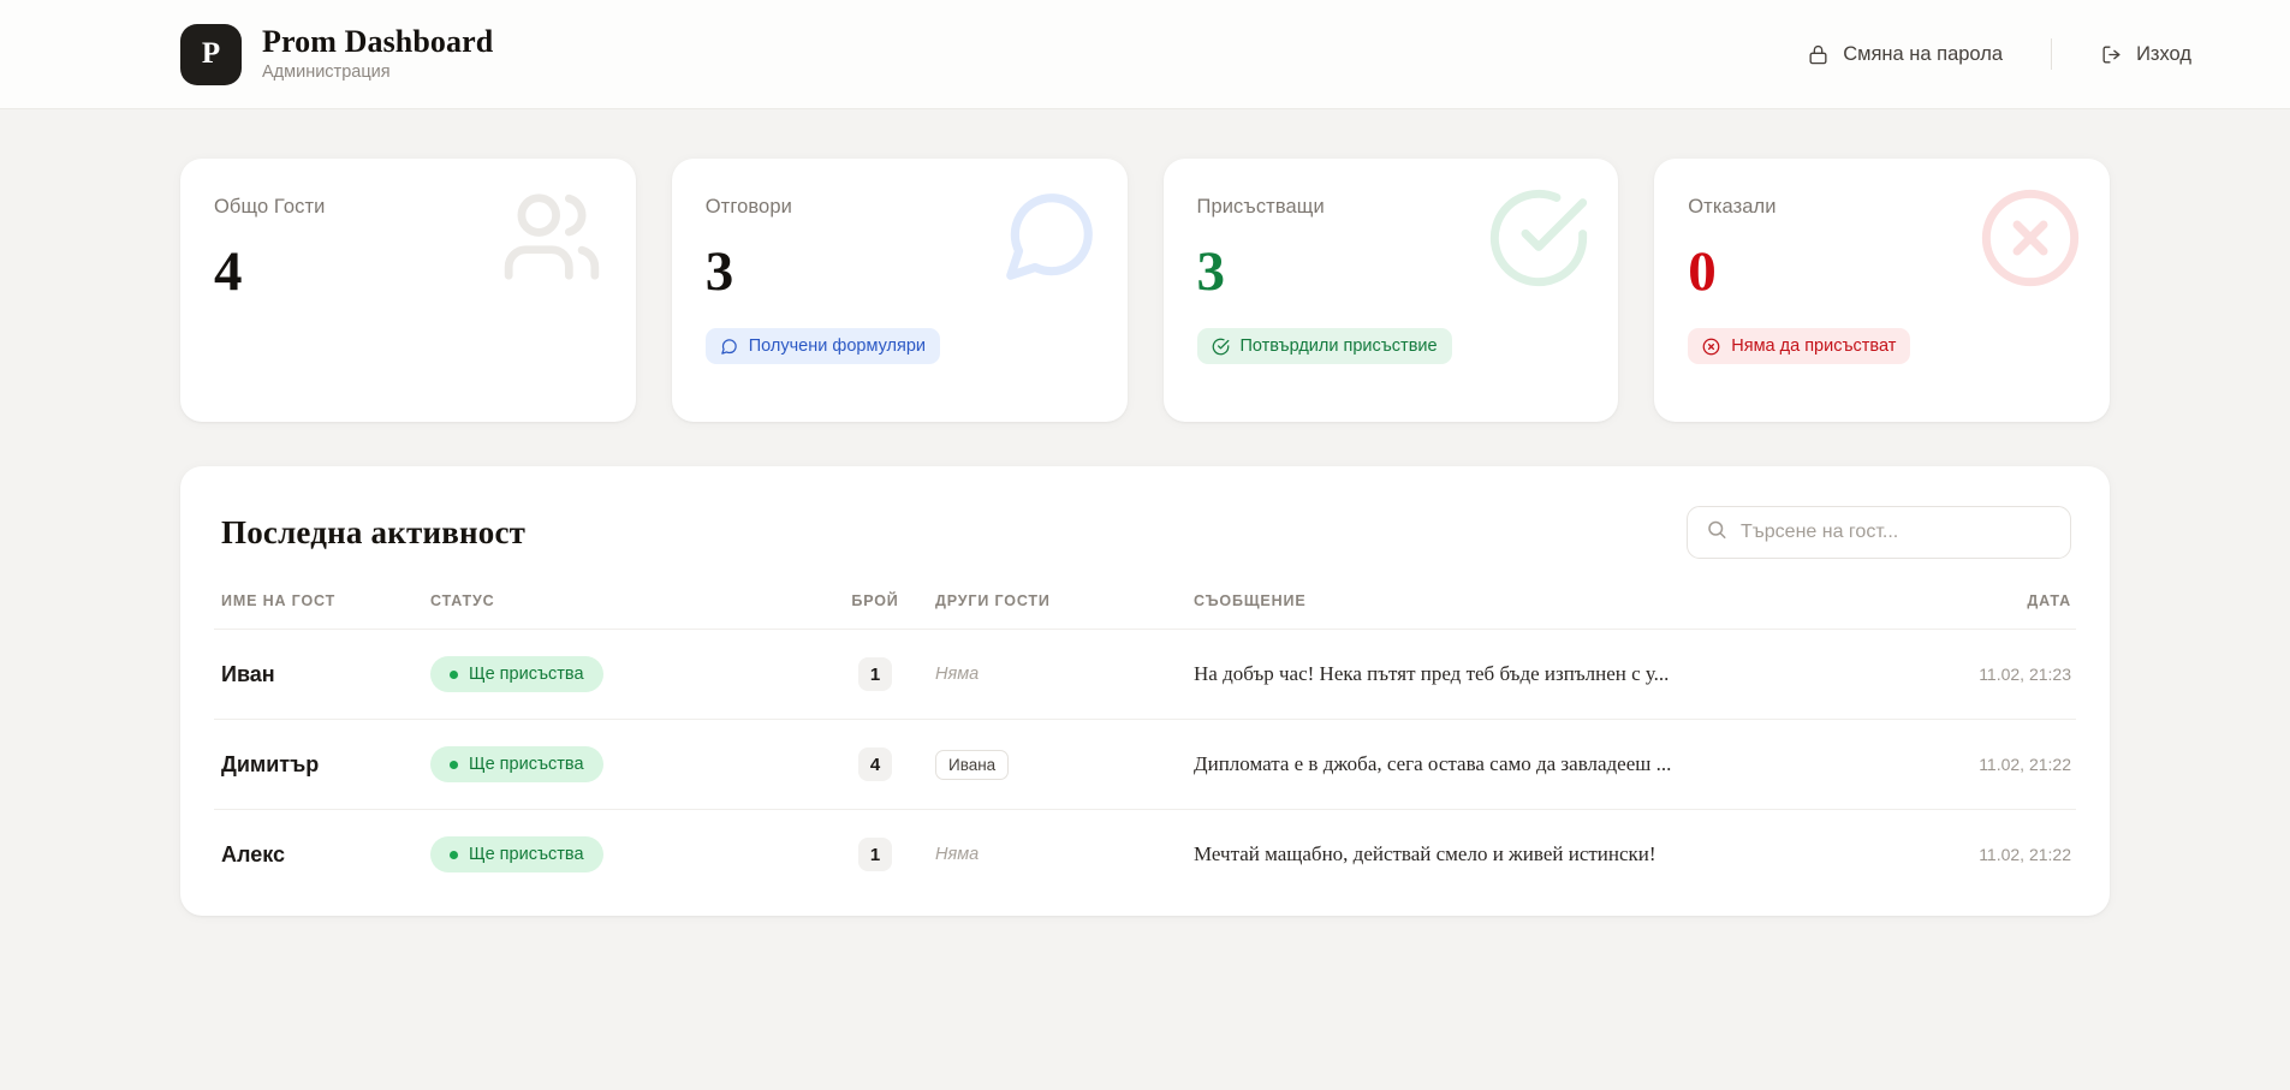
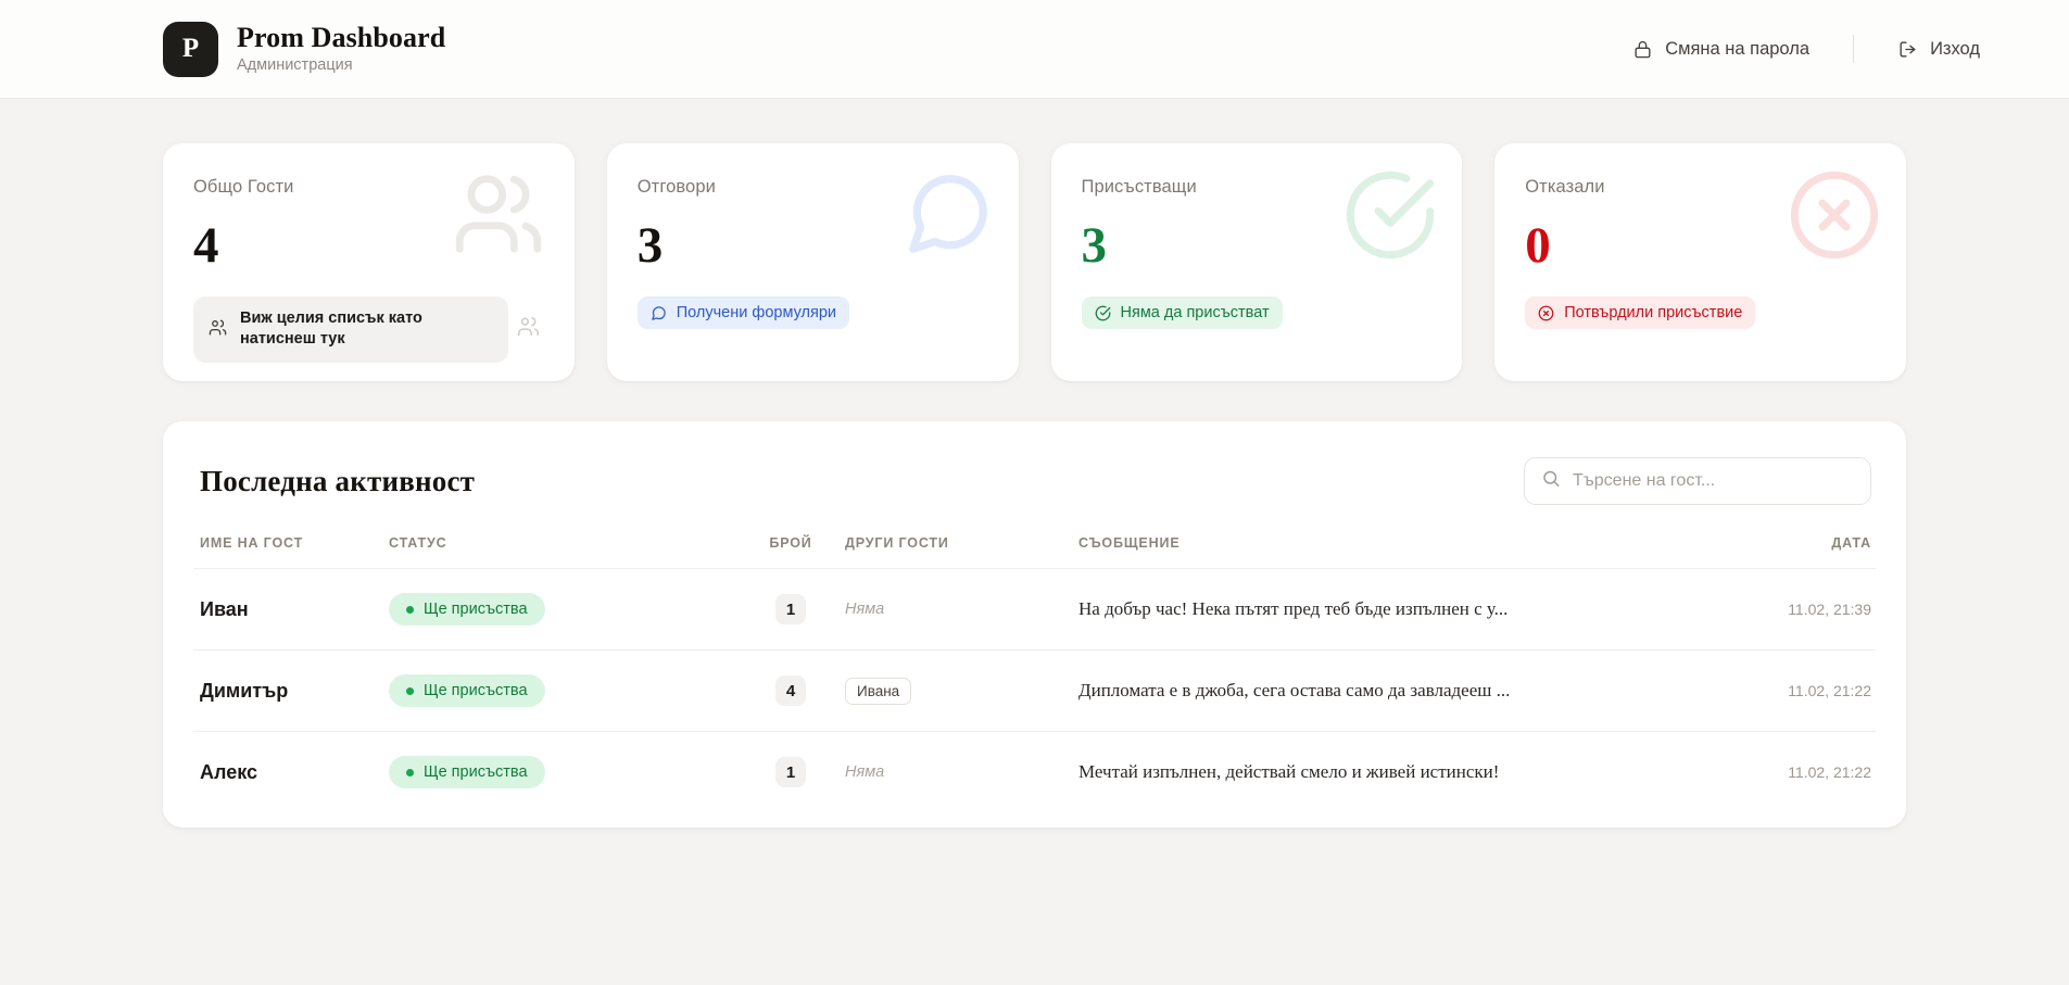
  P
  Prom Dashboard
  Администрация
  Смяна на парола
  Изход
  Общо Гости
  4
+ Виж целия списък като натиснеш тук
  Отговори
  3
  Получени формуляри
  Присъстващи
  3
- Потвърдили присъствие
+ Няма да присъстват
  Отказали
  0
- Няма да присъстват
+ Потвърдили присъствие
  Последна активност
  Търсене на гост...
  ИМЕ НА ГОСТ	СТАТУС	БРОЙ	ДРУГИ ГОСТИ	СЪОБЩЕНИЕ	ДАТА
- Иван	Ще присъства	1	Няма	На добър час! Нека пътят пред теб бъде изпълнен с у...	11.02, 21:23
+ Иван	Ще присъства	1	Няма	На добър час! Нека пътят пред теб бъде изпълнен с у...	11.02, 21:39
  Димитър	Ще присъства	4	Ивана	Дипломата е в джоба, сега остава само да завладееш ...	11.02, 21:22
- Алекс	Ще присъства	1	Няма	Мечтай мащабно, действай смело и живей истински!	11.02, 21:22
+ Алекс	Ще присъства	1	Няма	Мечтай изпълнен, действай смело и живей истински!	11.02, 21:22
